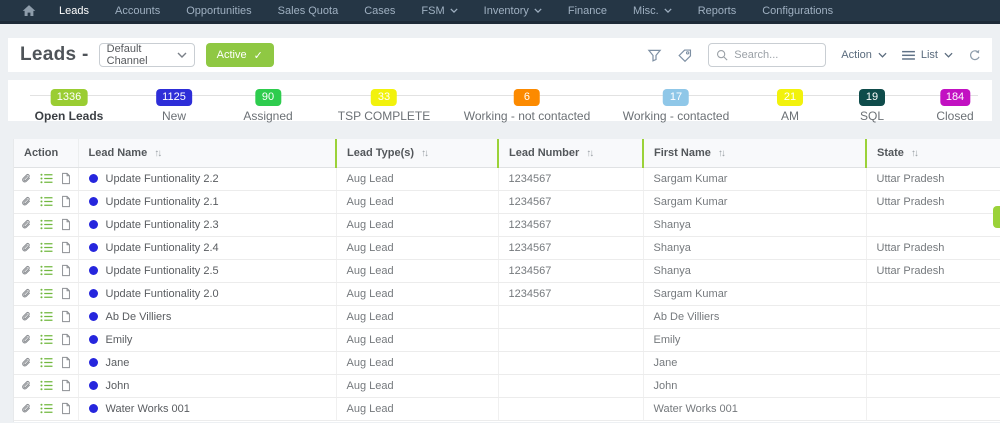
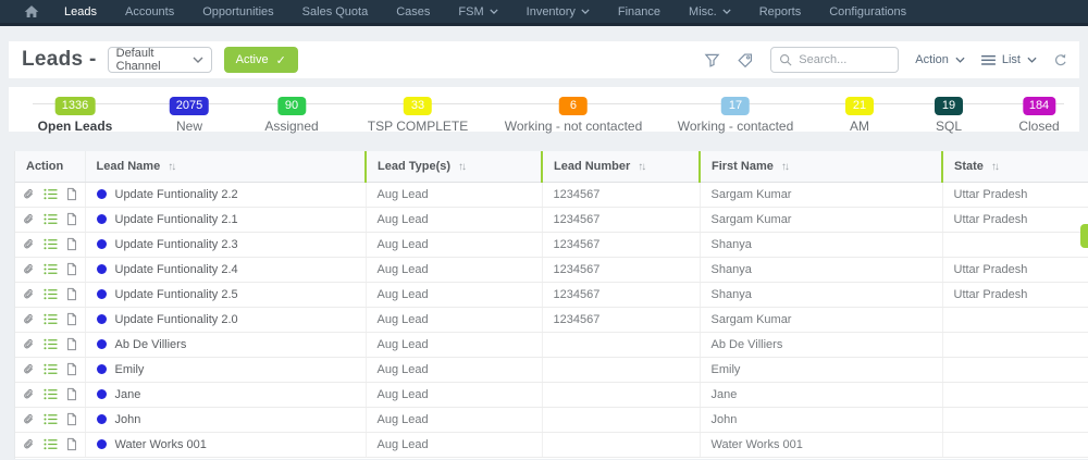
  Leads
  Accounts
  Opportunities
  Sales Quota
  Cases
  FSM
  Inventory
  Finance
  Misc.
  Reports
  Configurations
  Leads -
  Default Channel
  Active
  ✓
  Search...
  Action
  List
  1336
  Open Leads
- 1125
+ 2075
  New
  90
  Assigned
  33
  TSP COMPLETE
  6
  Working - not contacted
  17
  Working - contacted
  21
  AM
  19
  SQL
  184
  Closed
  Action	Lead Name ↑↓	Lead Type(s) ↑↓	Lead Number ↑↓	First Name ↑↓	State ↑↓
  	Update Funtionality 2.2	Aug Lead	1234567	Sargam Kumar	Uttar Pradesh
  	Update Funtionality 2.1	Aug Lead	1234567	Sargam Kumar	Uttar Pradesh
  	Update Funtionality 2.3	Aug Lead	1234567	Shanya
  	Update Funtionality 2.4	Aug Lead	1234567	Shanya	Uttar Pradesh
  	Update Funtionality 2.5	Aug Lead	1234567	Shanya	Uttar Pradesh
  	Update Funtionality 2.0	Aug Lead	1234567	Sargam Kumar
  	Ab De Villiers	Aug Lead		Ab De Villiers
  	Emily	Aug Lead		Emily
  	Jane	Aug Lead		Jane
  	John	Aug Lead		John
  	Water Works 001	Aug Lead		Water Works 001
